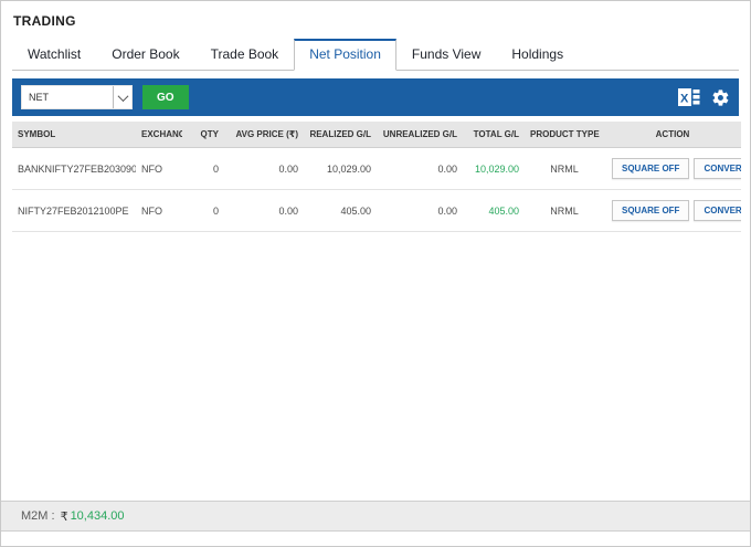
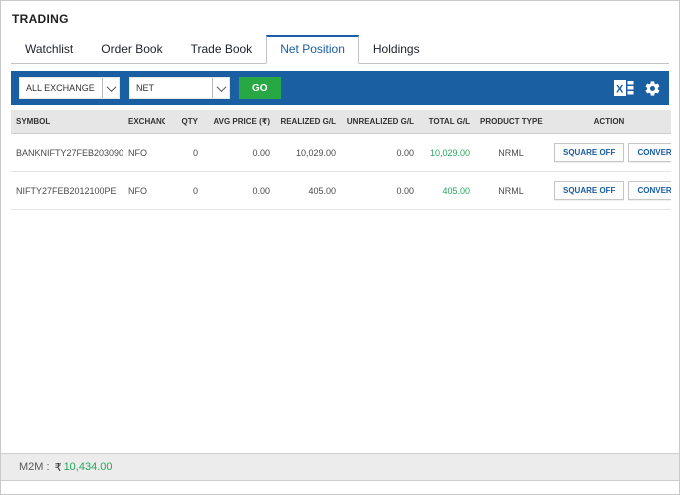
  TRADING
  Watchlist
  Order Book
  Trade Book
  Net Position
- Funds View
  Holdings
+ ALL EXCHANGE
  NET
  GO
  X
  SYMBOL	EXCHANG	QTY	AVG PRICE (₹)	REALIZED G/L	UNREALIZED G/L	TOTAL G/L	PRODUCT TYPE	ACTION
  BANKNIFTY27FEB203090	NFO	0	0.00	10,029.00	0.00	10,029.00	NRML	SQUARE OFF CONVER
  NIFTY27FEB2012100PE	NFO	0	0.00	405.00	0.00	405.00	NRML	SQUARE OFF CONVER
  M2M :
  ₹
  10,434.00
